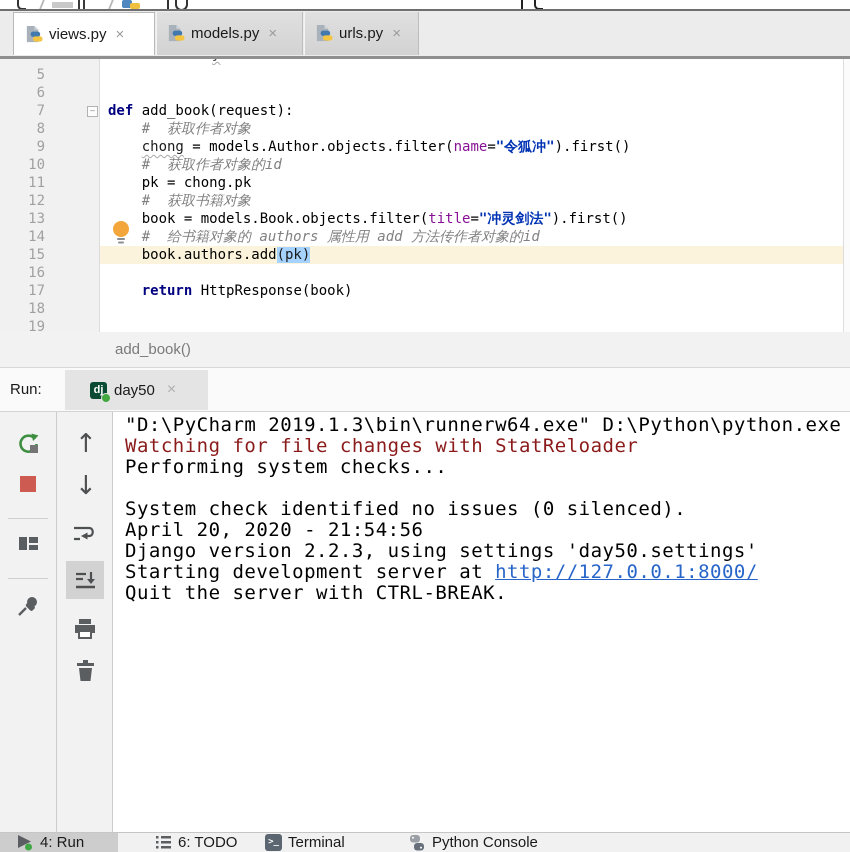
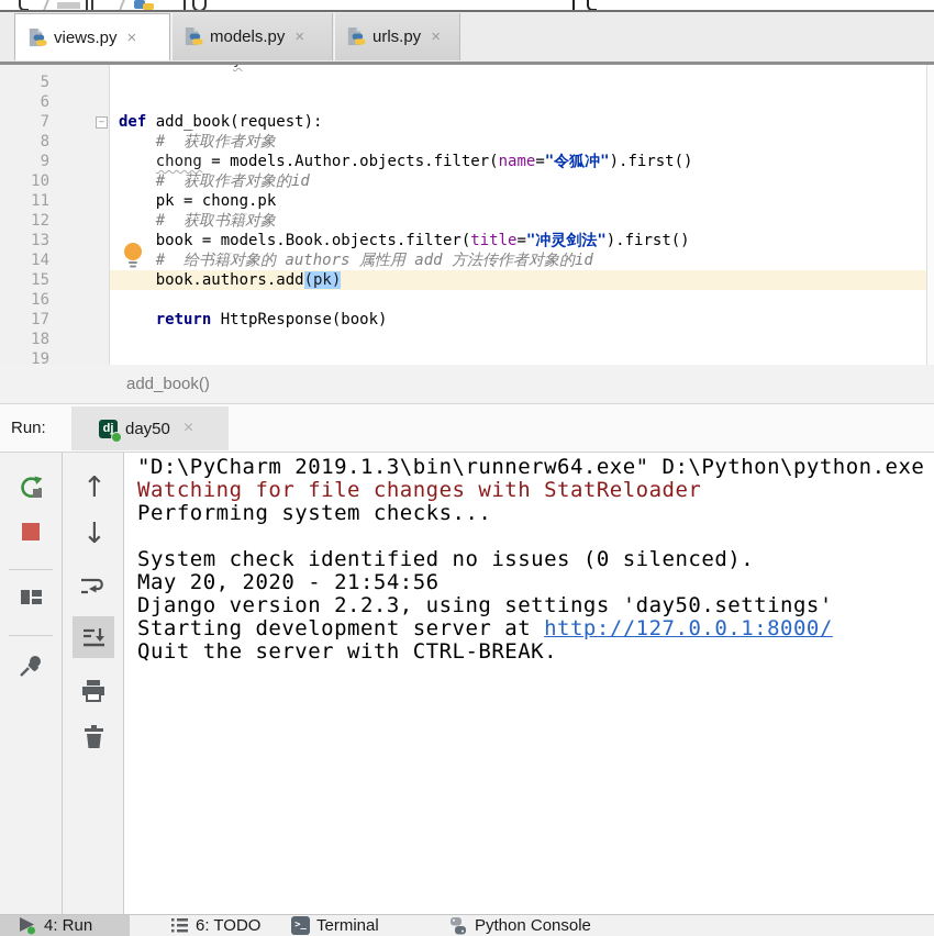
  views.py
  ×
  models.py
  ×
  urls.py
  ×
  5
  6
  7
  8
  9
  10
  11
  12
  13
  14
  15
  16
  17
  18
  19
  def add_book(request):
  # 获取作者对象
  chong = models.Author.objects.filter(name="令狐冲").first()
  # 获取作者对象的id
  pk = chong.pk
  # 获取书籍对象
  book = models.Book.objects.filter(title="冲灵剑法").first()
  # 给书籍对象的 authors 属性用 add 方法传作者对象的id
  book.authors.add(pk)
  return HttpResponse(book)
  –
  add_book()
  Run:
  dj
  day50
  ×
  ↑
  ↓
  "D:\PyCharm 2019.1.3\bin\runnerw64.exe" D:\Python\python.exe
  Watching for file changes with StatReloader
  Performing system checks...
  System check identified no issues (0 silenced).
- April 20, 2020 - 21:54:56
+ May 20, 2020 - 21:54:56
  Django version 2.2.3, using settings 'day50.settings'
  Starting development server at http://127.0.0.1:8000/
  Quit the server with CTRL-BREAK.
  4: Run
  6: TODO
  >_
  Terminal
  Python Console
